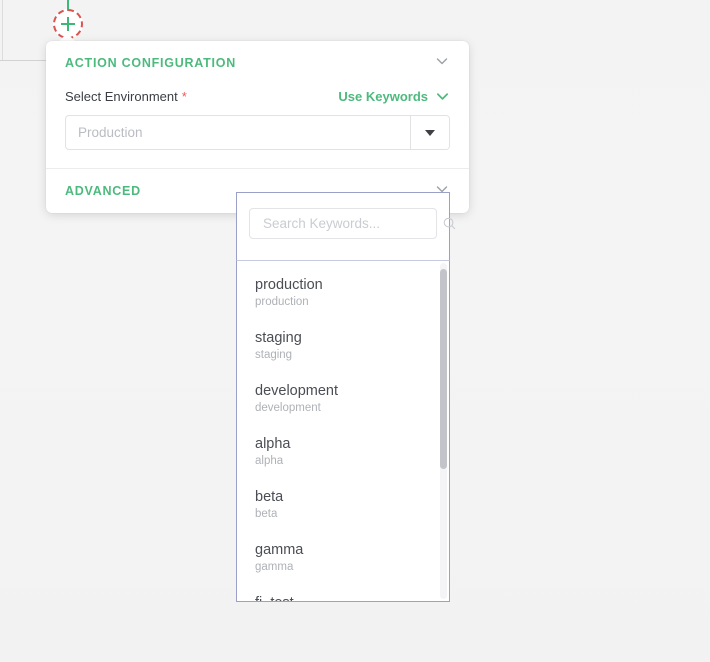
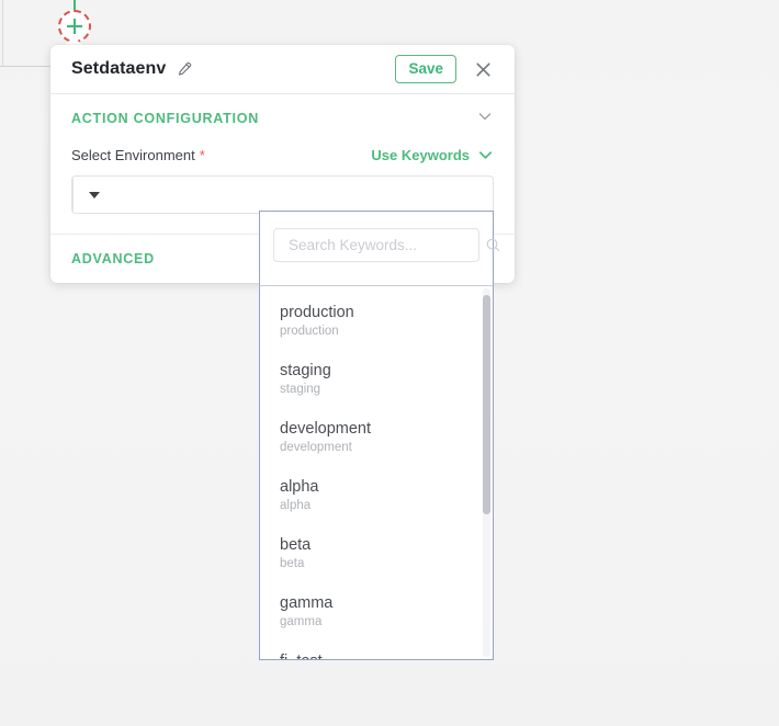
+ Setdataenv
+ Save
  ACTION CONFIGURATION
  Select Environment
  *
  Use Keywords
- Production
  ADVANCED
  Search Keywords...
  production
  production
  staging
  staging
  development
  development
  alpha
  alpha
  beta
  beta
  gamma
  gamma
